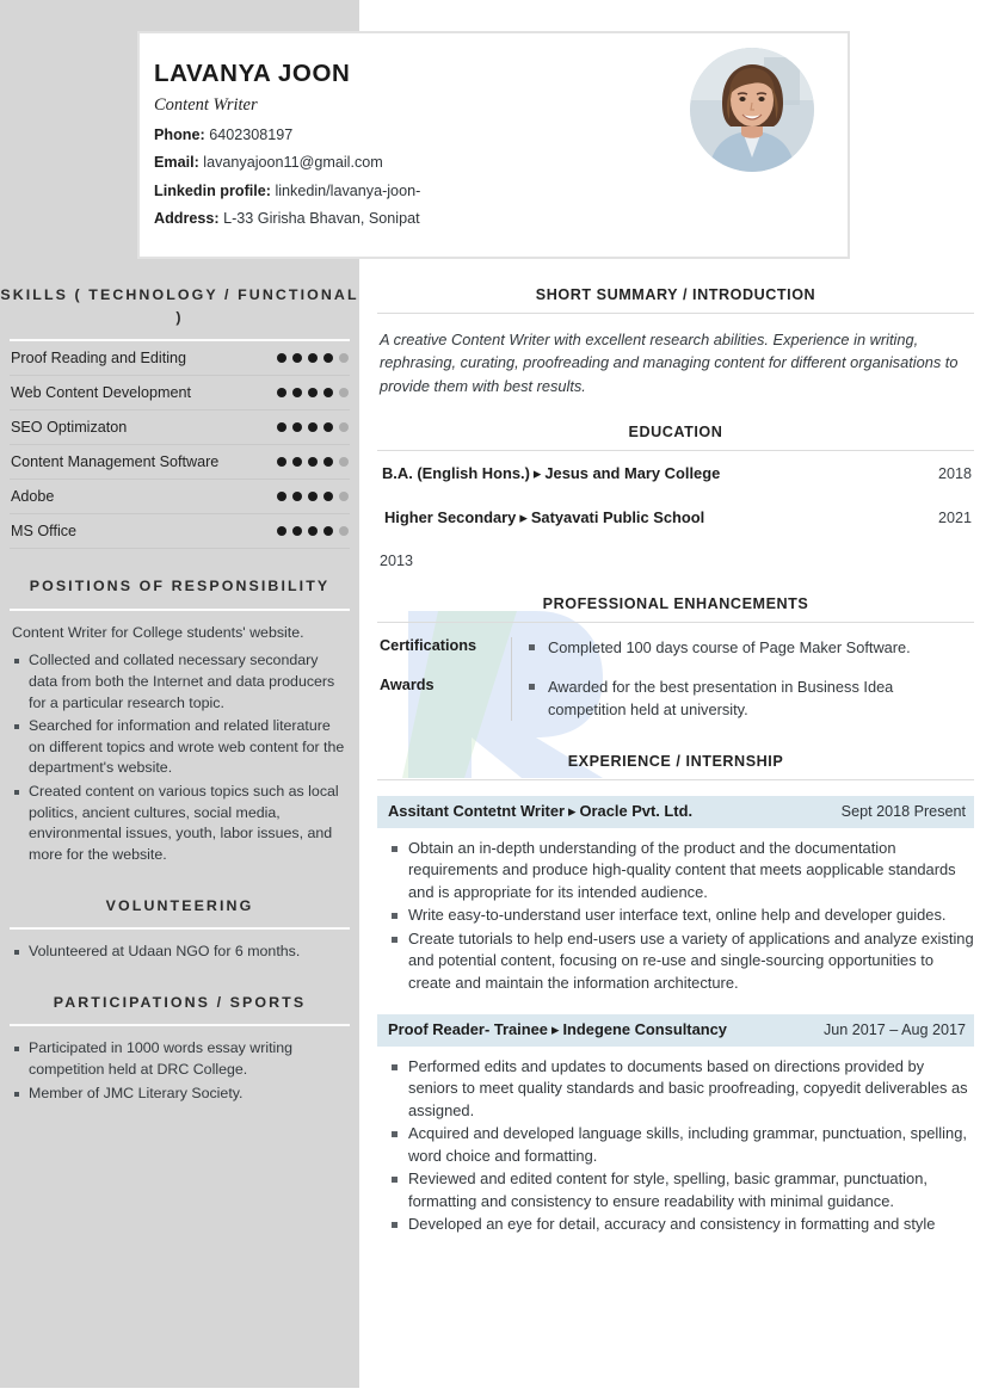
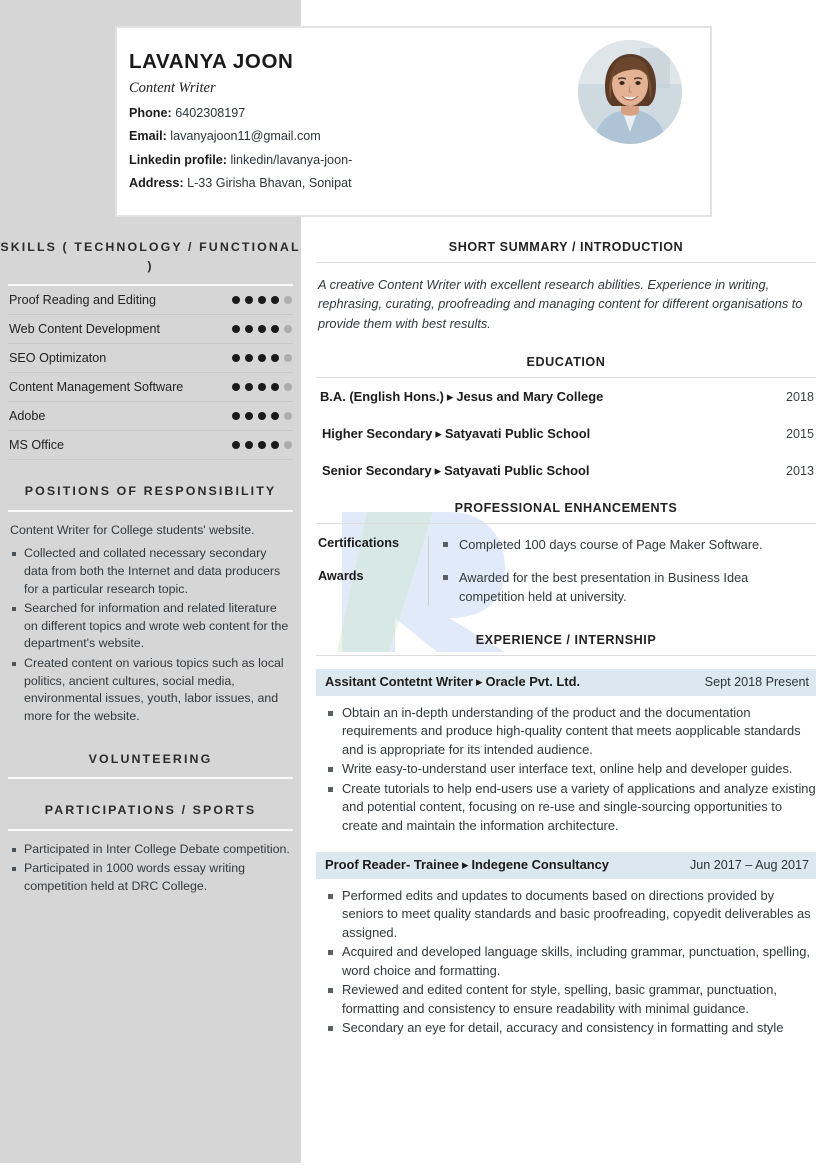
  LAVANYA JOON
  Content Writer
  Phone: 6402308197
  Email: lavanyajoon11@gmail.com
  Linkedin profile: linkedin/lavanya-joon-
  Address: L-33 Girisha Bhavan, Sonipat
  SKILLS ( TECHNOLOGY / FUNCTIONAL )
  Proof Reading and Editing
  Web Content Development
  SEO Optimizaton
  Content Management Software
  Adobe
  MS Office
  POSITIONS OF RESPONSIBILITY
  Content Writer for College students' website.
  Collected and collated necessary secondary data from both the Internet and data producers for a particular research topic.
  Searched for information and related literature on different topics and wrote web content for the department's website.
  Created content on various topics such as local politics, ancient cultures, social media, environmental issues, youth, labor issues, and more for the website.
  VOLUNTEERING
- Volunteered at Udaan NGO for 6 months.
  PARTICIPATIONS / SPORTS
+ Participated in Inter College Debate competition.
  Participated in 1000 words essay writing competition held at DRC College.
- Member of JMC Literary Society.
  SHORT SUMMARY / INTRODUCTION
  A creative Content Writer with excellent research abilities. Experience in writing, rephrasing, curating, proofreading and managing content for different organisations to provide them with best results.
  EDUCATION
  B.A. (English Hons.) ▸ Jesus and Mary College
  2018
  Higher Secondary ▸ Satyavati Public School
- 2021
+ 2015
+ Senior Secondary ▸ Satyavati Public School
  2013
  PROFESSIONAL ENHANCEMENTS
  Certifications
  Awards
  Completed 100 days course of Page Maker Software.
  Awarded for the best presentation in Business Idea competition held at university.
  EXPERIENCE / INTERNSHIP
  Assitant Contetnt Writer ▸ Oracle Pvt. Ltd.
  Sept 2018 Present
  Obtain an in-depth understanding of the product and the documentation requirements and produce high-quality content that meets aopplicable standards and is appropriate for its intended audience.
  Write easy-to-understand user interface text, online help and developer guides.
  Create tutorials to help end-users use a variety of applications and analyze existing and potential content, focusing on re-use and single-sourcing opportunities to create and maintain the information architecture.
  Proof Reader- Trainee ▸ Indegene Consultancy
  Jun 2017 – Aug 2017
  Performed edits and updates to documents based on directions provided by seniors to meet quality standards and basic proofreading, copyedit deliverables as assigned.
  Acquired and developed language skills, including grammar, punctuation, spelling, word choice and formatting.
  Reviewed and edited content for style, spelling, basic grammar, punctuation, formatting and consistency to ensure readability with minimal guidance.
- Developed an eye for detail, accuracy and consistency in formatting and style
+ Secondary an eye for detail, accuracy and consistency in formatting and style
